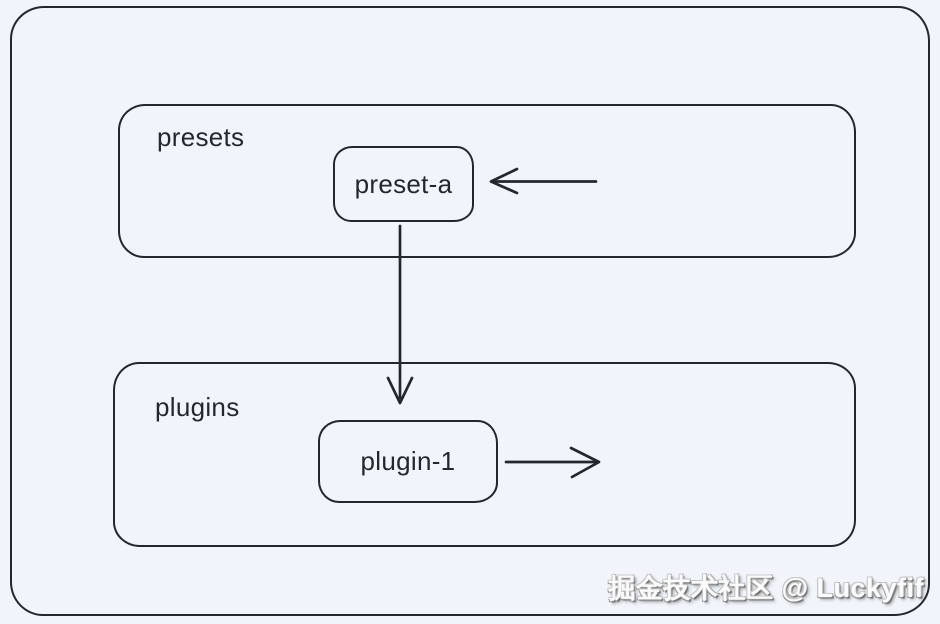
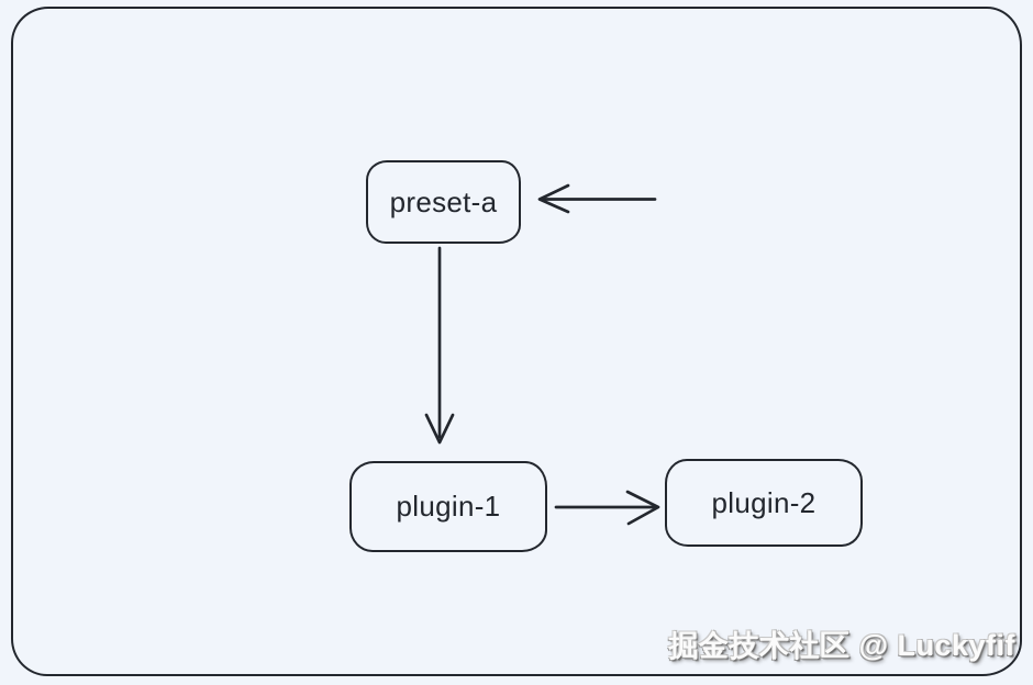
- presets
- plugins
  preset-a
  plugin-1
+ plugin-2
  掘金技术社区 @ Luckyfif
